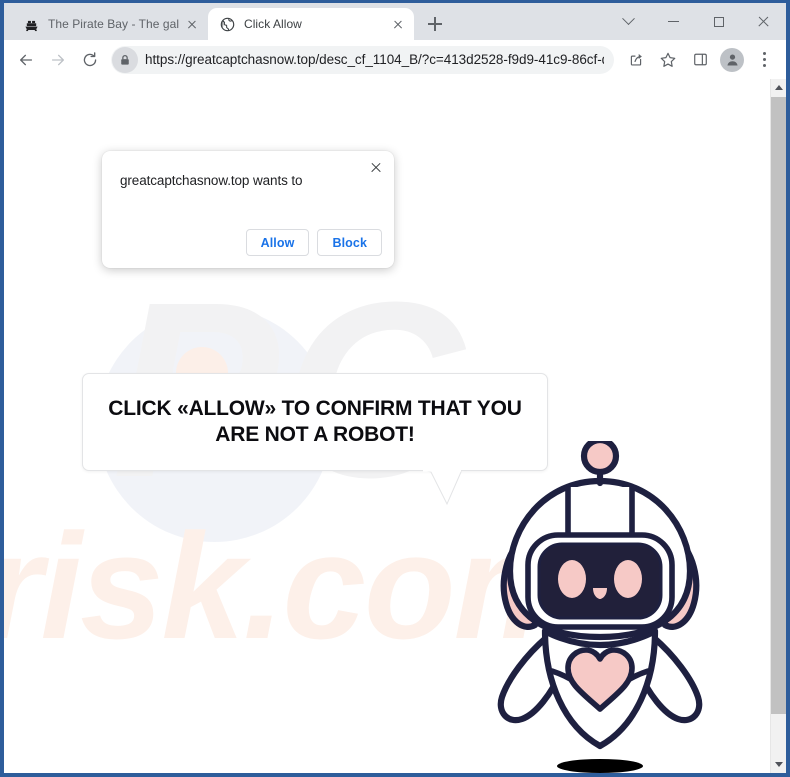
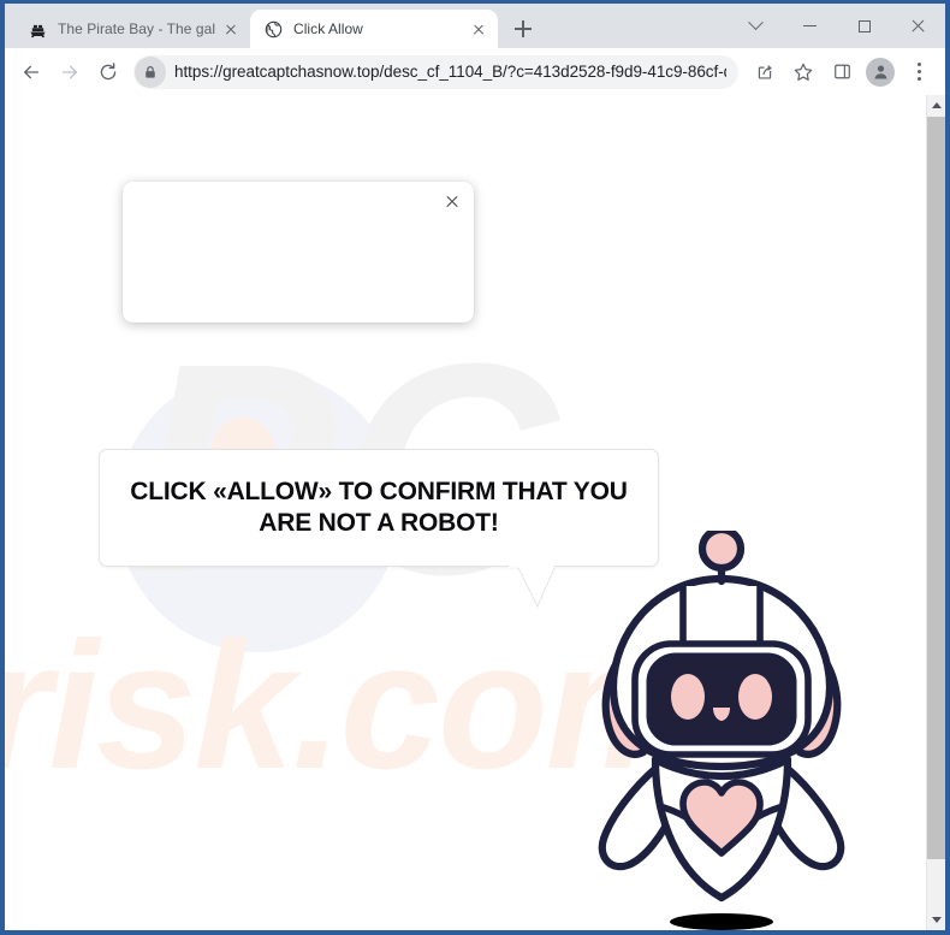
  The Pirate Bay - The gal
  Click Allow
  https://greatcaptchasnow.top/desc_cf_1104_B/?c=413d2528-f9d9-41c9-86cf-
  risk.co
  CLICK «ALLOW» TO CONFIRM THAT YOU
  ARE NOT A ROBOT!
- greatcaptchasnow.top wants to
- Allow
- Block
